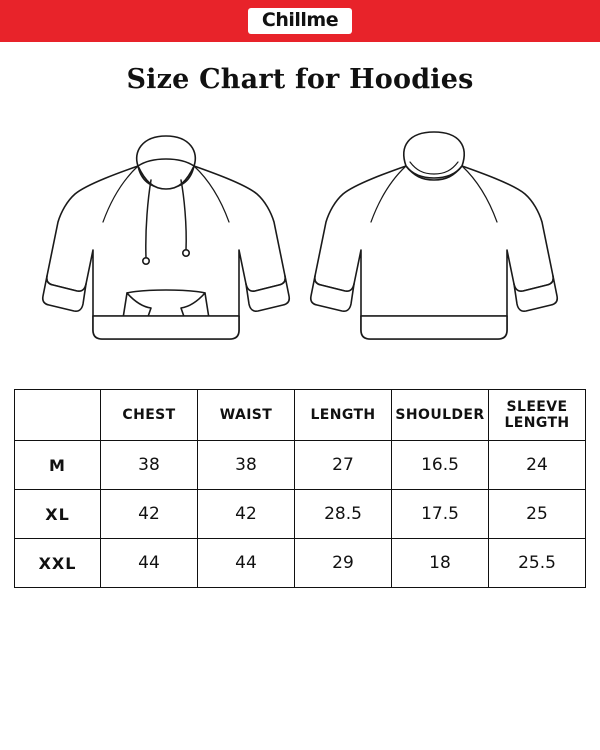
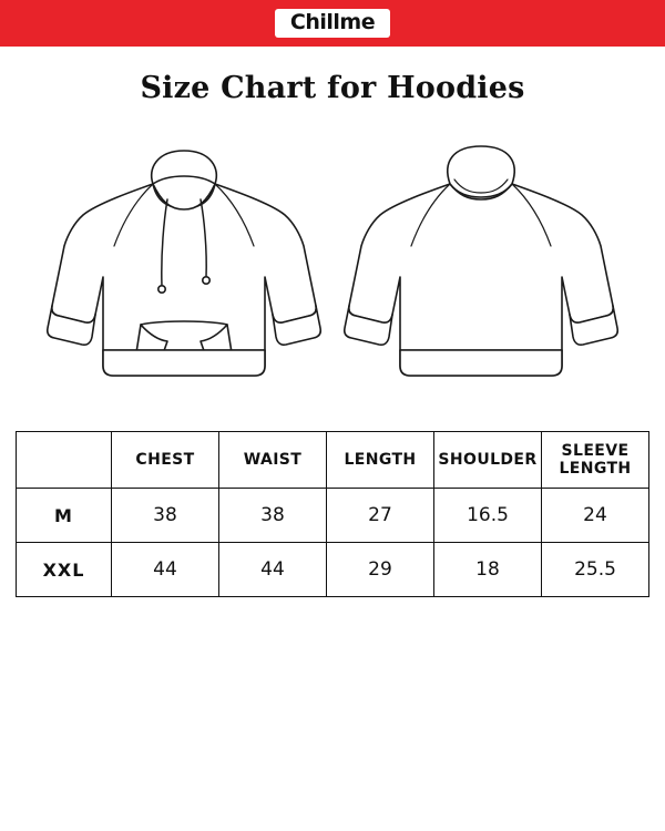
  Chillme
  Size Chart for Hoodies
  	CHEST	WAIST	LENGTH	SHOULDER	SLEEVE LENGTH
  M	38	38	27	16.5	24
- XL	42	42	28.5	17.5	25
  XXL	44	44	29	18	25.5
